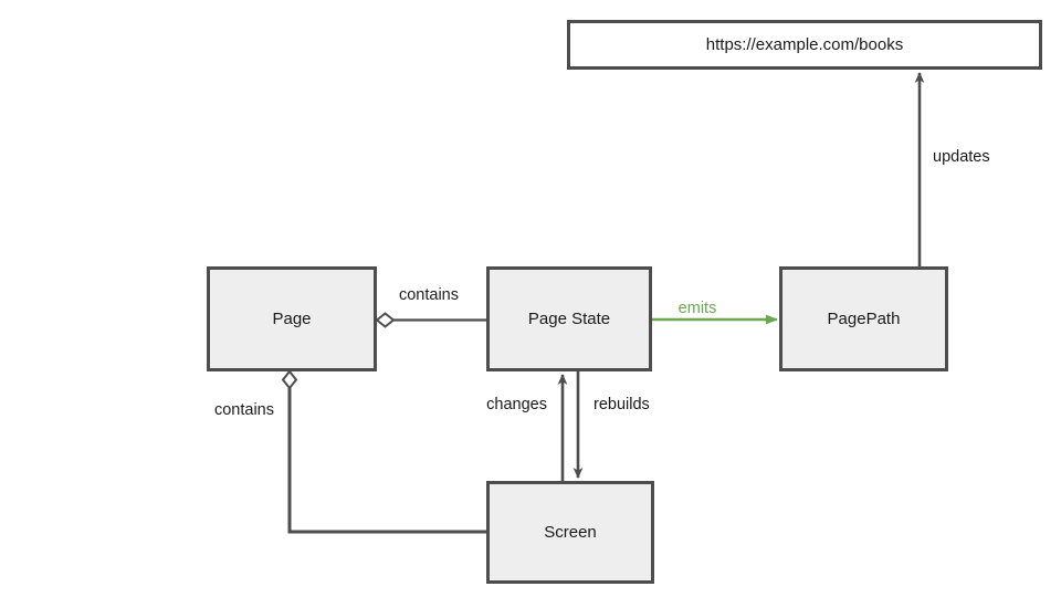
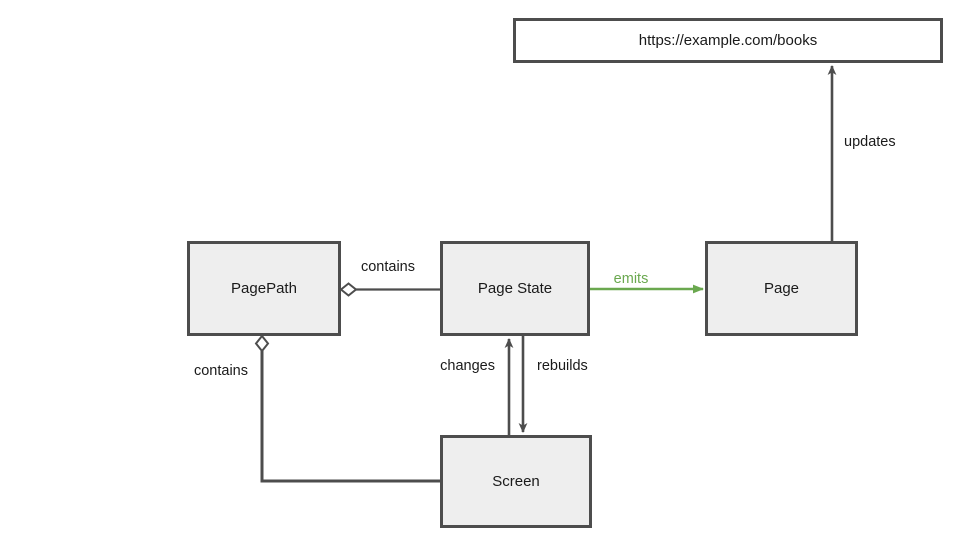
  https://example.com/books
- Page
+ PagePath
  Page State
- PagePath
+ Page
  Screen
  contains
  contains
  emits
  updates
  changes
  rebuilds
